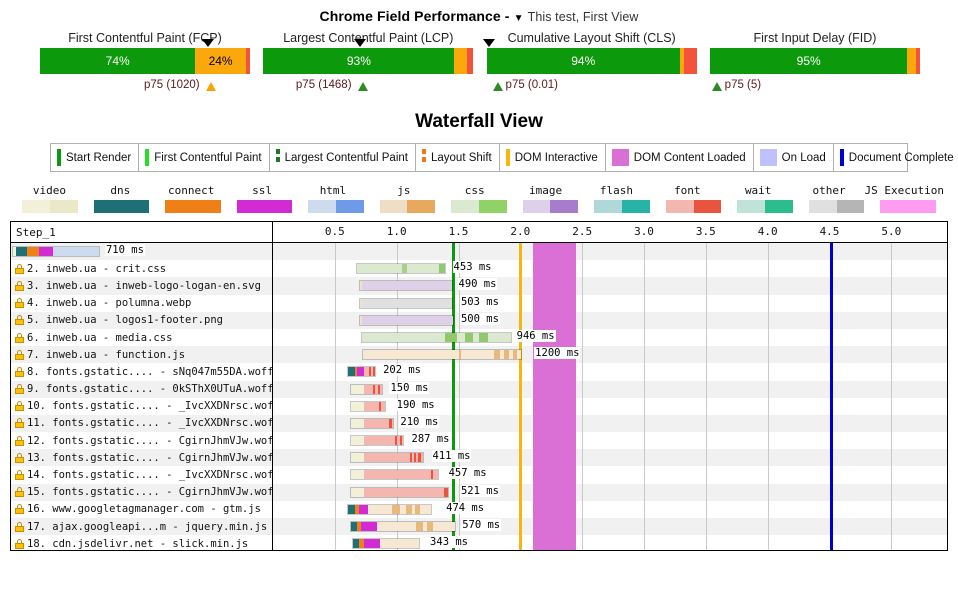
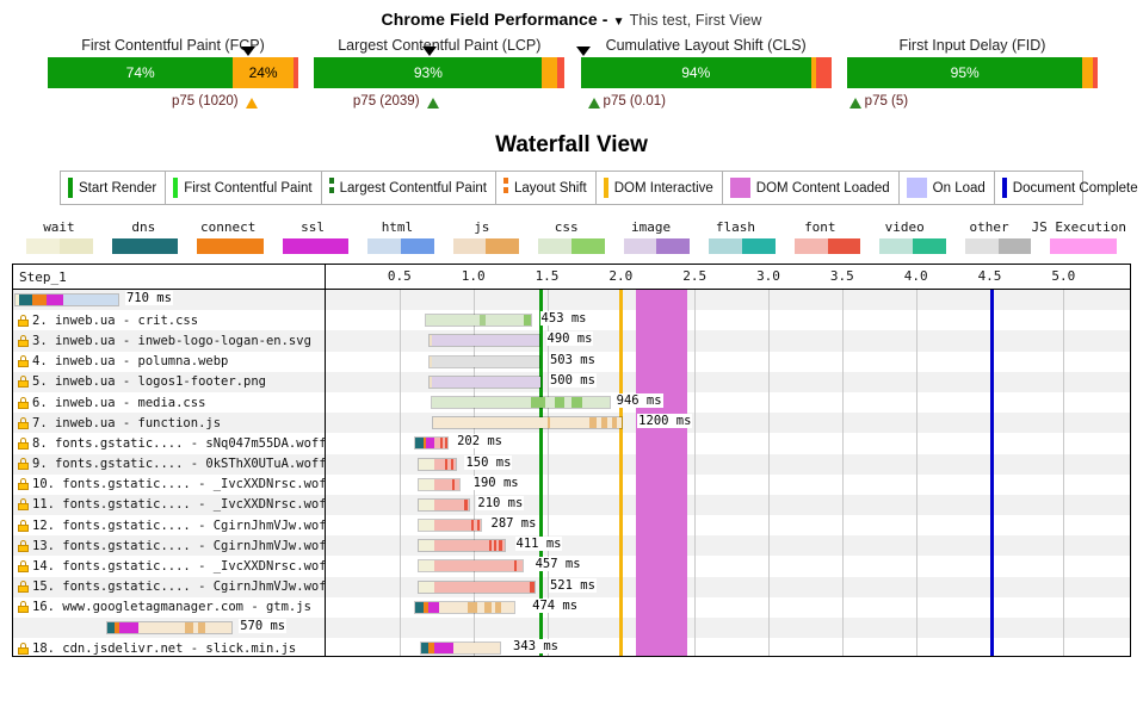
  Chrome Field Performance - ▼ This test, First View
  First Contentful Paint (FCP)
  74%
  24%
  p75 (1020)
  Largest Contentful Paint (LCP)
  93%
- p75 (1468)
+ p75 (2039)
  Cumulative Layout Shift (CLS)
  94%
  p75 (0.01)
  First Input Delay (FID)
  95%
  p75 (5)
  Waterfall View
  Start Render
  First Contentful Paint
  Largest Contentful Paint
  Layout Shift
  DOM Interactive
  DOM Content Loaded
  On Load
  Document Complete
- video
+ wait
  dns
  connect
  ssl
  html
  js
  css
  image
  flash
  font
- wait
+ video
  other
  JS Execution
  Step_1
  0.5
  1.0
  1.5
  2.0
  2.5
  3.0
  3.5
  4.0
  4.5
  5.0
  710 ms
  2. inweb.ua - crit.css
  453 ms
  3. inweb.ua - inweb-logo-logan-en.svg
  490 ms
  4. inweb.ua - polumna.webp
  503 ms
  5. inweb.ua - logos1-footer.png
  500 ms
  6. inweb.ua - media.css
  946 ms
  7. inweb.ua - function.js
  1200 ms
  8. fonts.gstatic.... - sNq047m55DA.woff
  202 ms
  9. fonts.gstatic.... - 0kSThX0UTuA.woff
  150 ms
  10. fonts.gstatic.... - _IvcXXDNrsc.wof
  190 ms
  11. fonts.gstatic.... - _IvcXXDNrsc.wof
  210 ms
  12. fonts.gstatic.... - CgirnJhmVJw.wof
  287 ms
  13. fonts.gstatic.... - CgirnJhmVJw.wof
  411 ms
  14. fonts.gstatic.... - _IvcXXDNrsc.wof
  457 ms
  15. fonts.gstatic.... - CgirnJhmVJw.wof
  521 ms
  16. www.googletagmanager.com - gtm.js
  474 ms
- 17. ajax.googleapi...m - jquery.min.js
  570 ms
  18. cdn.jsdelivr.net - slick.min.js
  343 ms
